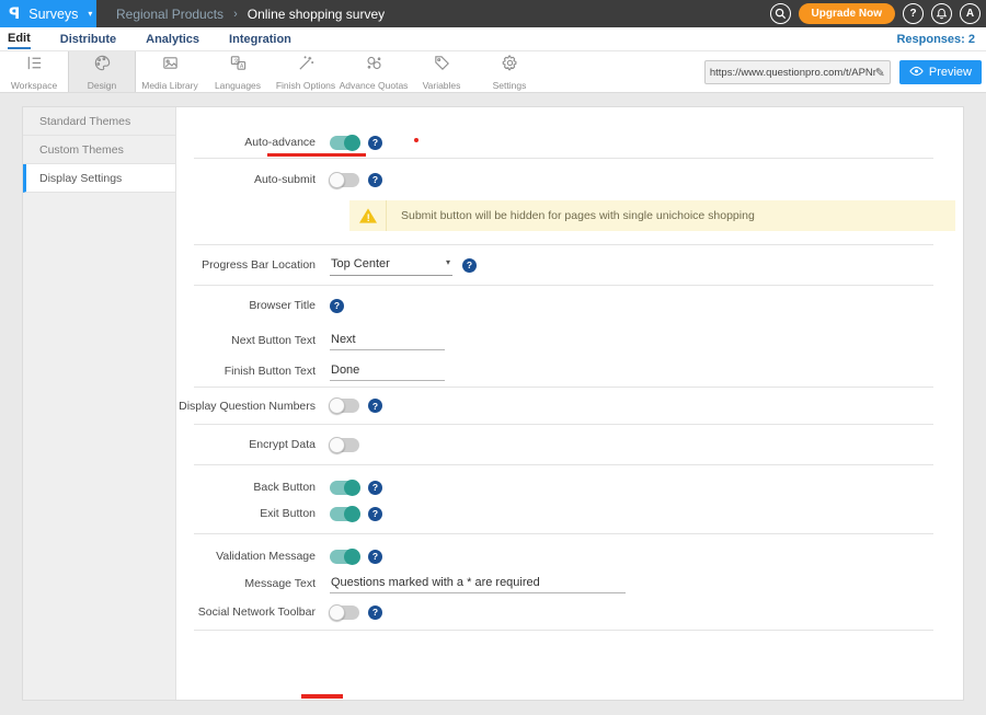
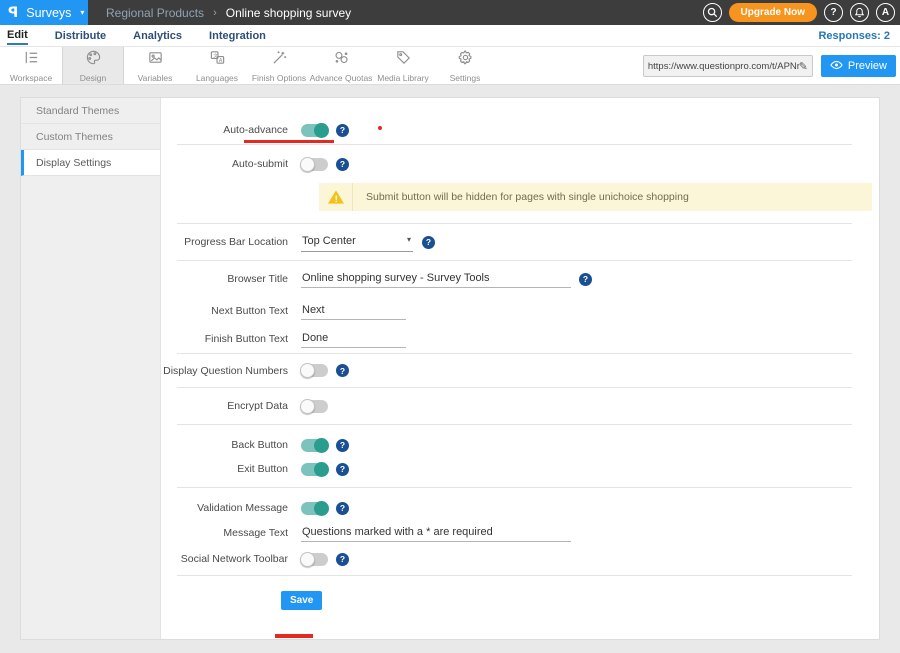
  Surveys
  ▾
  Regional Products
  ›
  Online shopping survey
  Upgrade Now
  ?
  A
  Edit
  Distribute
  Analytics
  Integration
  Responses: 2
  Workspace
  Design
- Media Library
+ Variables
  Languages
  Finish Options
  Advance Quotas
- Variables
+ Media Library
  Settings
  https://www.questionpro.com/t/APNr
  ✎
  Preview
  Standard Themes
  Custom Themes
  Display Settings
  Auto-advance
  ?
  Auto-submit
  ?
  !
  Submit button will be hidden for pages with single unichoice shopping
  Progress Bar Location
  Top Center
  ▾
  ?
  Browser Title
+ Online shopping survey - Survey Tools
  ?
  Next Button Text
  Next
  Finish Button Text
  Done
  Display Question Numbers
  ?
  Encrypt Data
  Back Button
  ?
  Exit Button
  ?
  Validation Message
  ?
  Message Text
  Questions marked with a * are required
  Social Network Toolbar
  ?
+ Save
